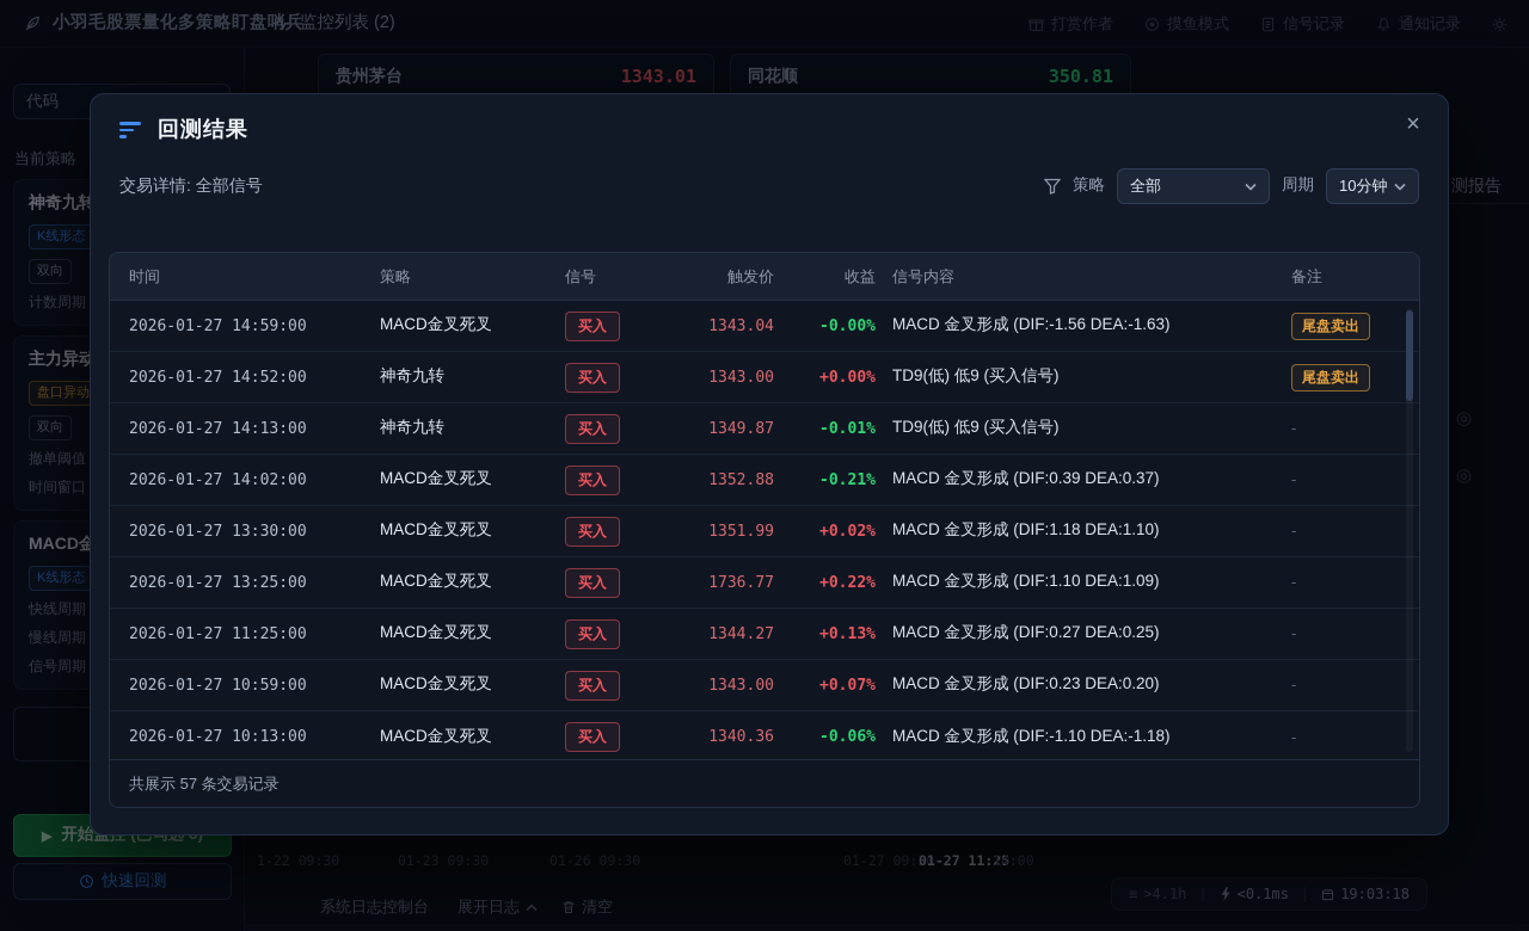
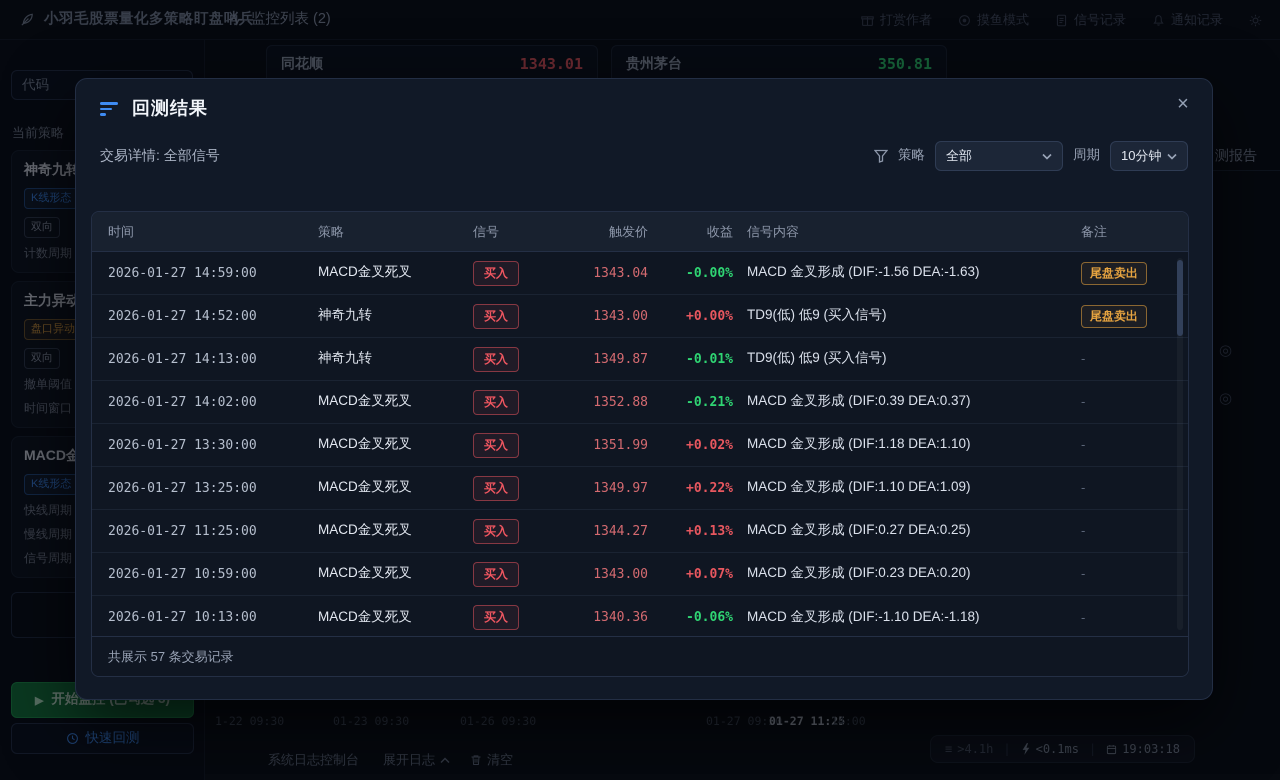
  小羽毛股票量化多策略盯盘兵
  监控列表 (2)
  打赏作者
  摸鱼模式
  信号记录
  通知记录
  代码
  当前策略
  神奇九转
  K线形态
  双向
  计数周期
  主力异动
  盘口异动
  双向
  撤单阈值
  时间窗口
  K线形态
  快线周期
  慢线周期
  信号周期
  ▶
  快速回测
- 贵州茅台
+ 同花顺
  1343.01
- 同花顺
+ 贵州茅台
  350.81
  测报告
  ◎
  ◎
  1-22 09:30
  01-23 09:30
  01-26 09:30
  01-27 09:30
  01-27 11:25
  14:00
  系统日志控制台
  展开日志
  清空
  ≡
  >4.1h
  <0.1ms
  19:03:18
  ×
  回测结果
  交易详情: 全部信号
  策略
  全部
  周期
  10分钟
  时间
  策略
  信号
  触发价
  收益
  信号内容
  备注
  2026-01-27 14:59:00
  MACD金叉死叉
  买入
  1343.04
  -0.00%
  MACD 金叉形成 (DIF:-1.56 DEA:-1.63)
  尾盘卖出
  2026-01-27 14:52:00
  神奇九转
  买入
  1343.00
  +0.00%
  TD9(低) 低9 (买入信号)
  尾盘卖出
  2026-01-27 14:13:00
  神奇九转
  买入
  1349.87
  -0.01%
  TD9(低) 低9 (买入信号)
  -
  2026-01-27 14:02:00
  MACD金叉死叉
  买入
  1352.88
  -0.21%
  MACD 金叉形成 (DIF:0.39 DEA:0.37)
  -
  2026-01-27 13:30:00
  MACD金叉死叉
  买入
  1351.99
  +0.02%
  MACD 金叉形成 (DIF:1.18 DEA:1.10)
  -
  2026-01-27 13:25:00
  MACD金叉死叉
  买入
- 1736.77
+ 1349.97
  +0.22%
  MACD 金叉形成 (DIF:1.10 DEA:1.09)
  -
  2026-01-27 11:25:00
  MACD金叉死叉
  买入
  1344.27
  +0.13%
  MACD 金叉形成 (DIF:0.27 DEA:0.25)
  -
  2026-01-27 10:59:00
  MACD金叉死叉
  买入
  1343.00
  +0.07%
  MACD 金叉形成 (DIF:0.23 DEA:0.20)
  -
  2026-01-27 10:13:00
  MACD金叉死叉
  买入
  1340.36
  -0.06%
  MACD 金叉形成 (DIF:-1.10 DEA:-1.18)
  -
  共展示 57 条交易记录
